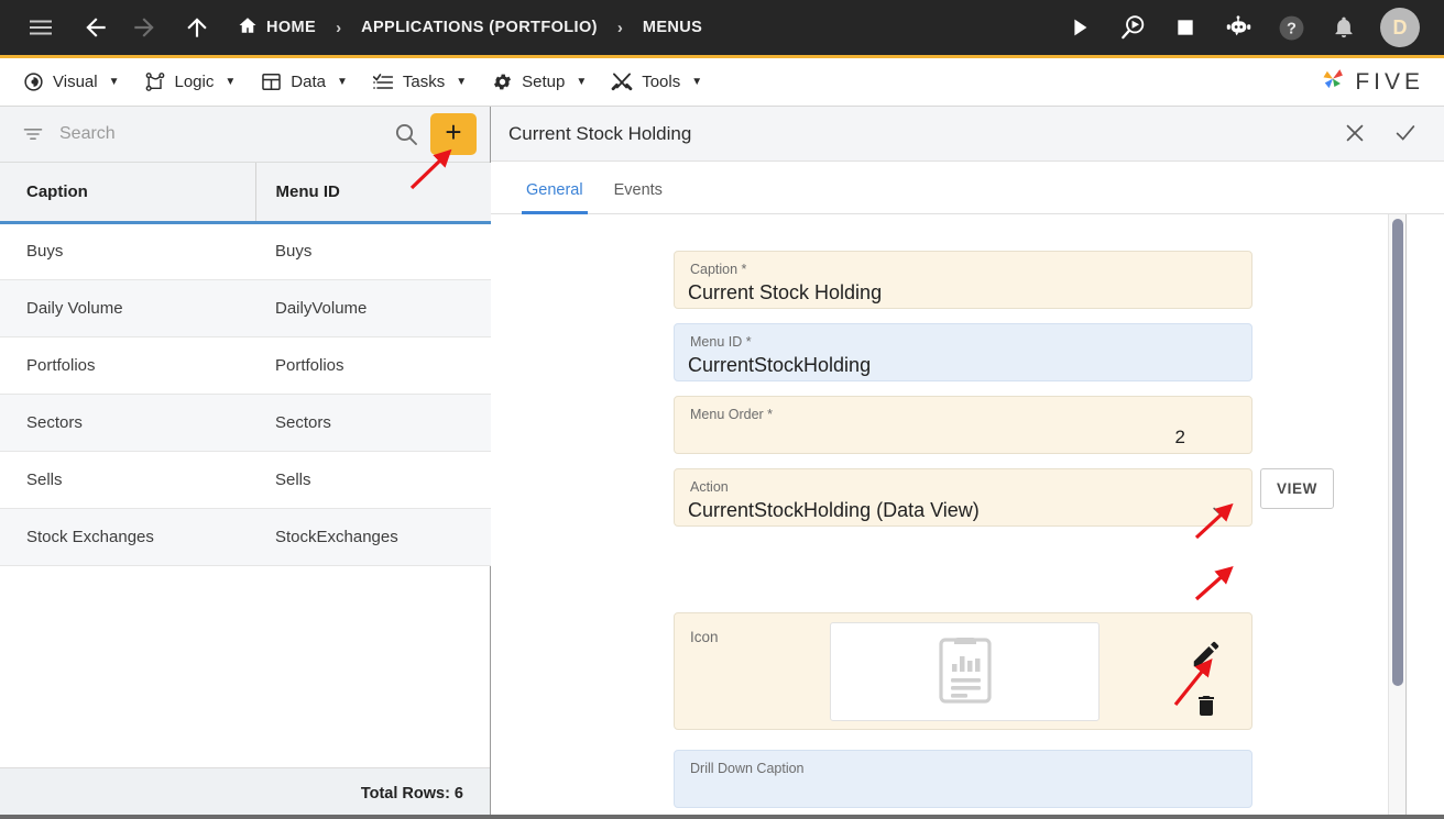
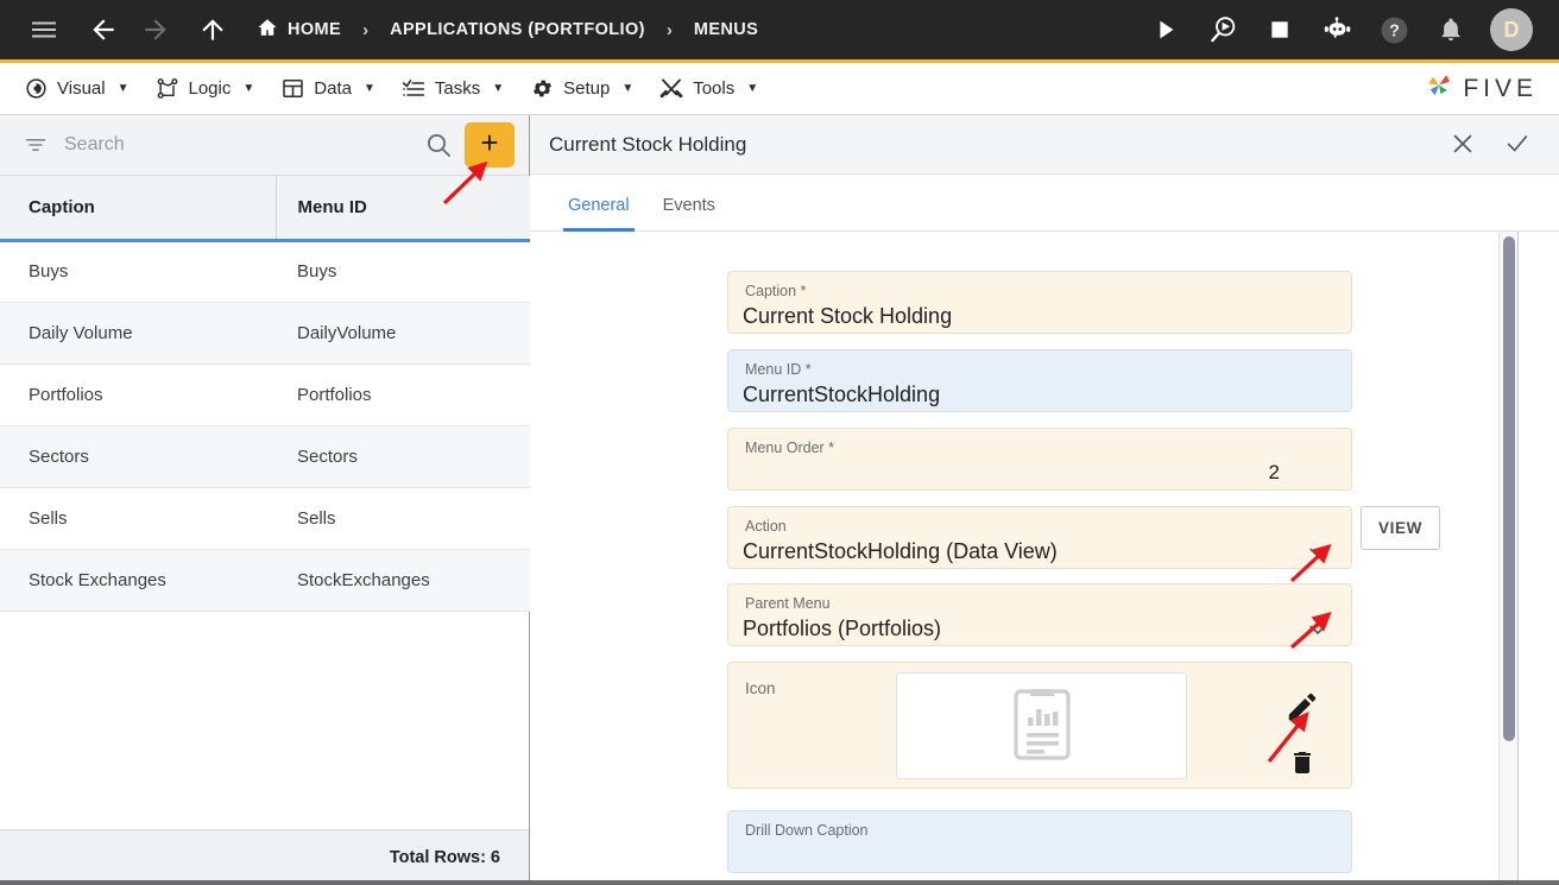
  HOME
  ›
  APPLICATIONS (PORTFOLIO)
  ›
  MENUS
  ?
  D
  Visual
  ▼
  Logic
  ▼
  Data
  ▼
  Tasks
  ▼
  Setup
  ▼
  Tools
  ▼
  FIVE
  Search
  +
  Caption	Menu ID
  Buys	Buys
  Daily Volume	DailyVolume
  Portfolios	Portfolios
  Sectors	Sectors
  Sells	Sells
  Stock Exchanges	StockExchanges
  Total Rows: 6
  Current Stock Holding
  General
  Events
  Caption *
  Current Stock Holding
  Menu ID *
  CurrentStockHolding
  Menu Order *
  2
  Action
  CurrentStockHolding (Data View)
  VIEW
+ Parent Menu
+ Portfolios (Portfolios)
  Icon
  Drill Down Caption
